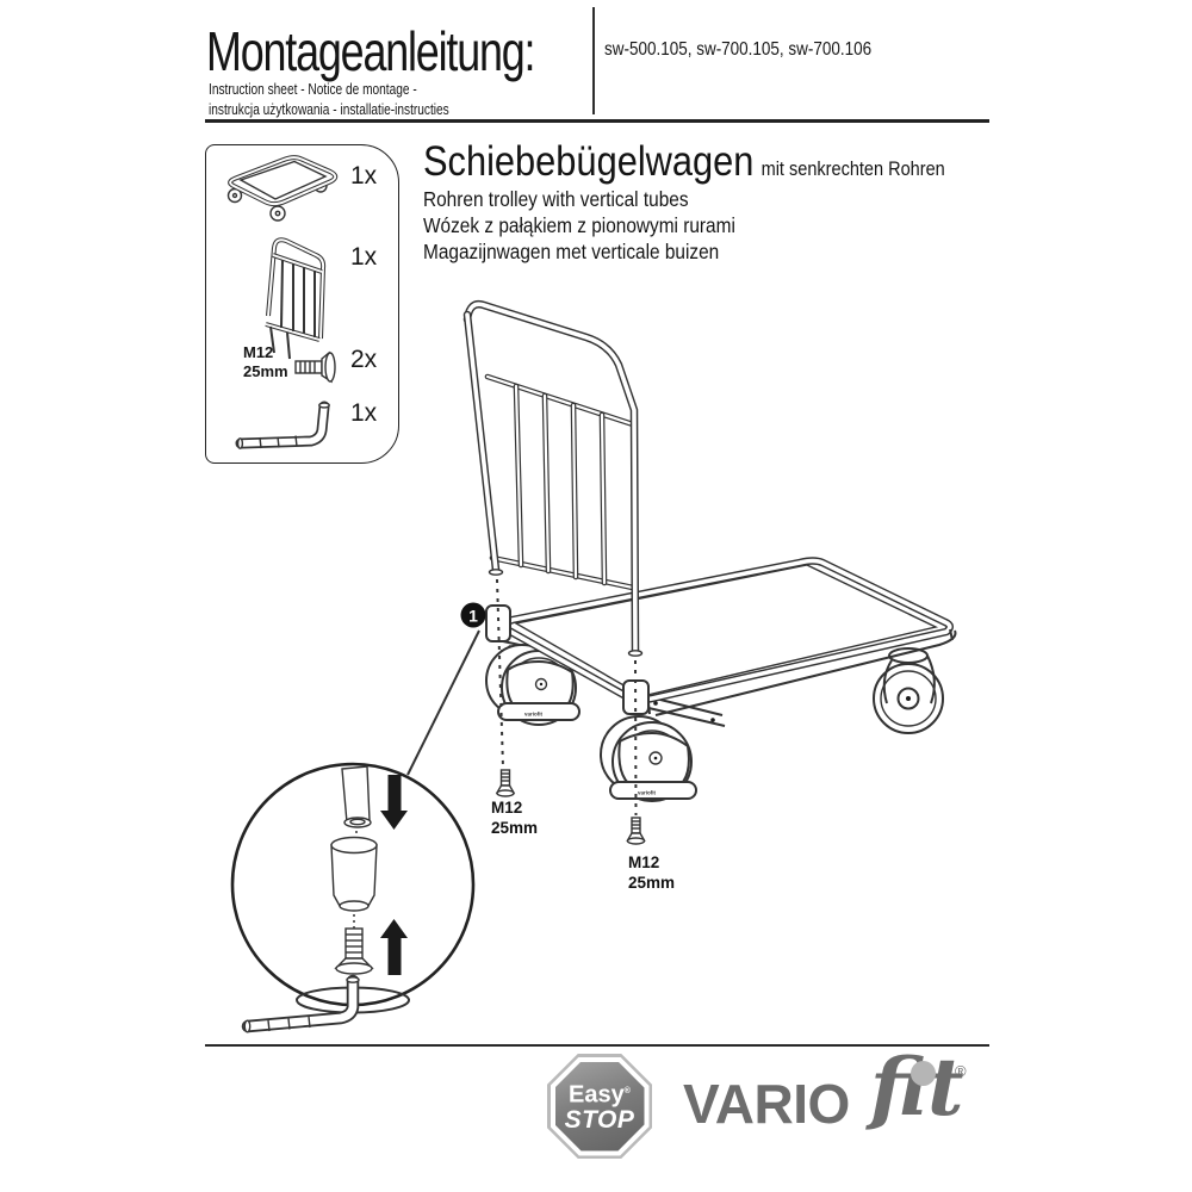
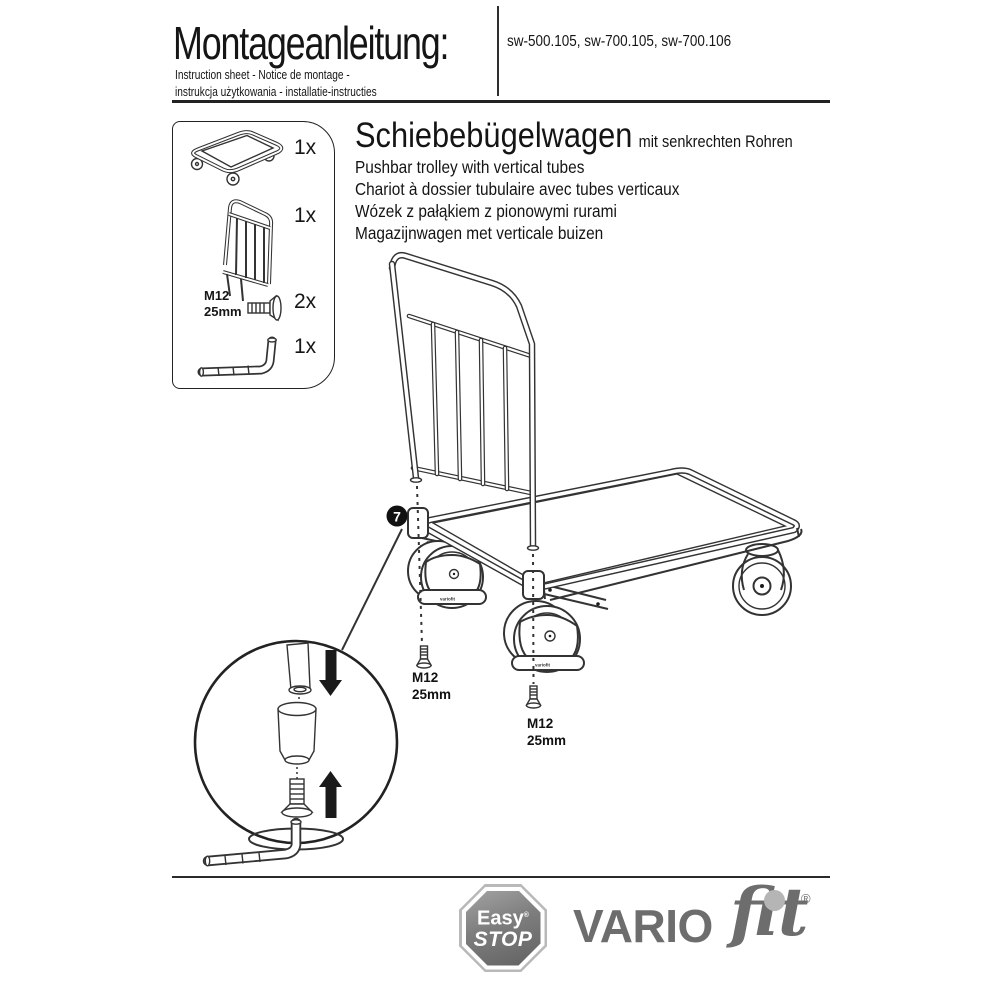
  Montageanleitung:
  Instruction sheet - Notice de montage -
  instrukcja użytkowania - installatie-instructies
  sw-500.105, sw-700.105, sw-700.106
  1x
  1x
  2x
  1x
  M12
  25mm
  Schiebebügelwagen mit senkrechten Rohren
- Rohren trolley with vertical tubes
+ Pushbar trolley with vertical tubes
+ Chariot à dossier tubulaire avec tubes verticaux
  Wózek z pałąkiem z pionowymi rurami
  Magazijnwagen met verticale buizen
  M12
  25mm
  M12
  25mm
- 1
+ 7
  Easy
  STOP
  VARIO
  fit
  ®
